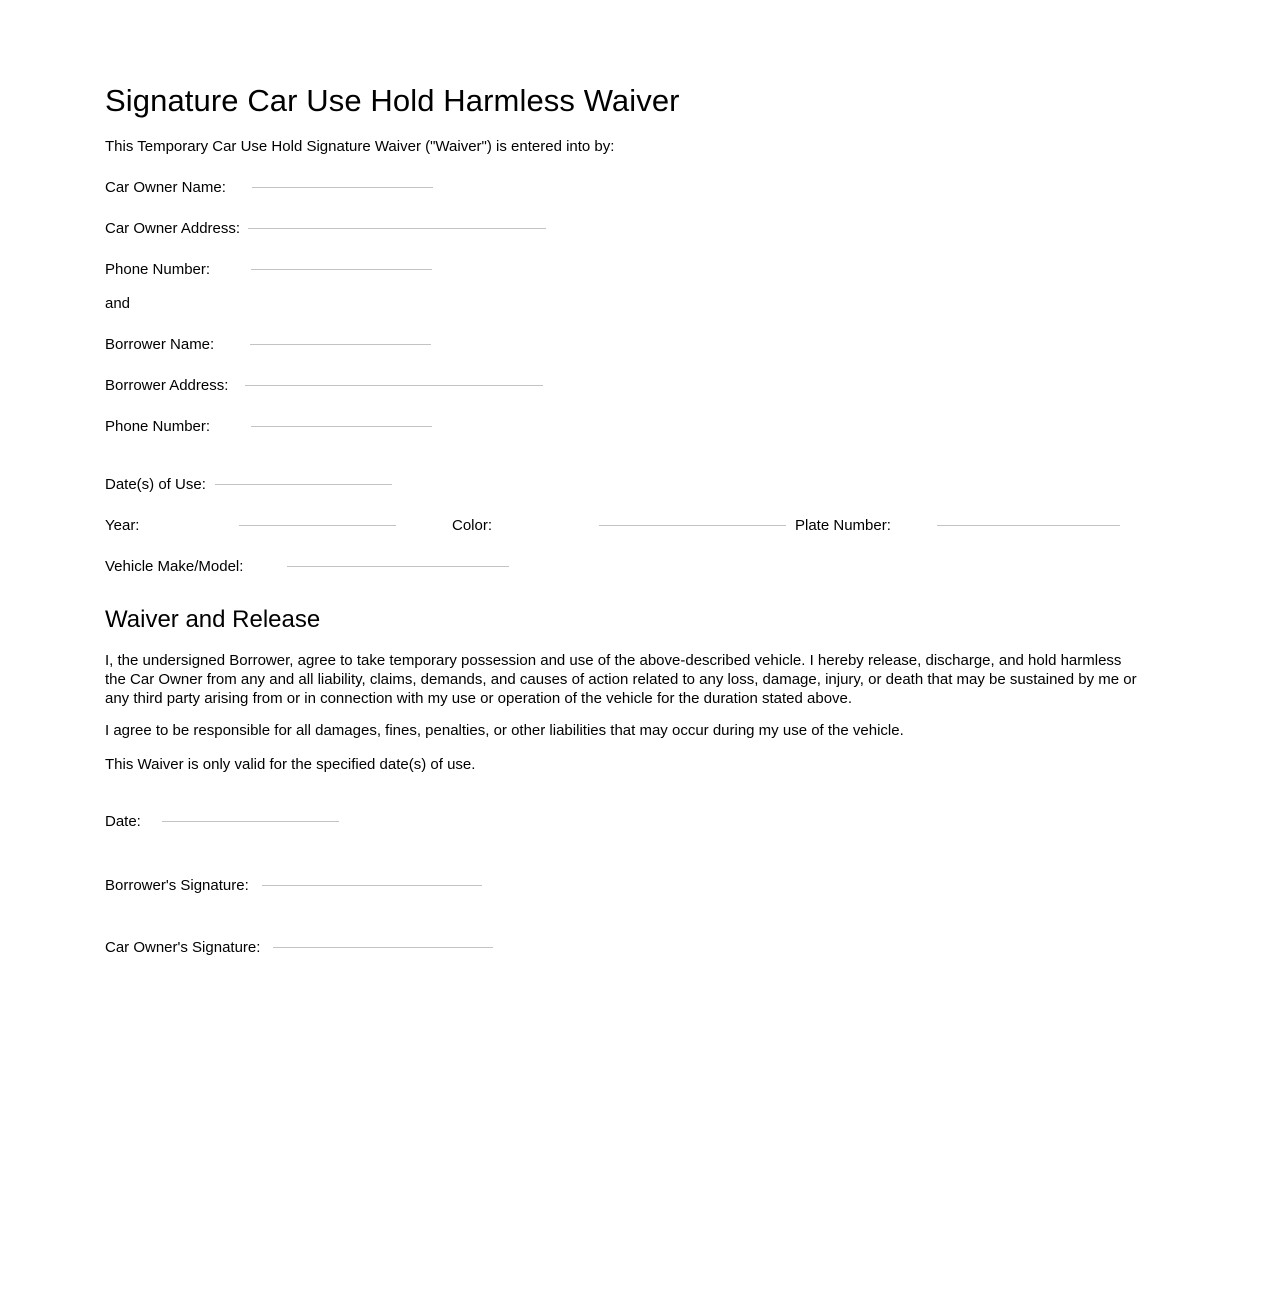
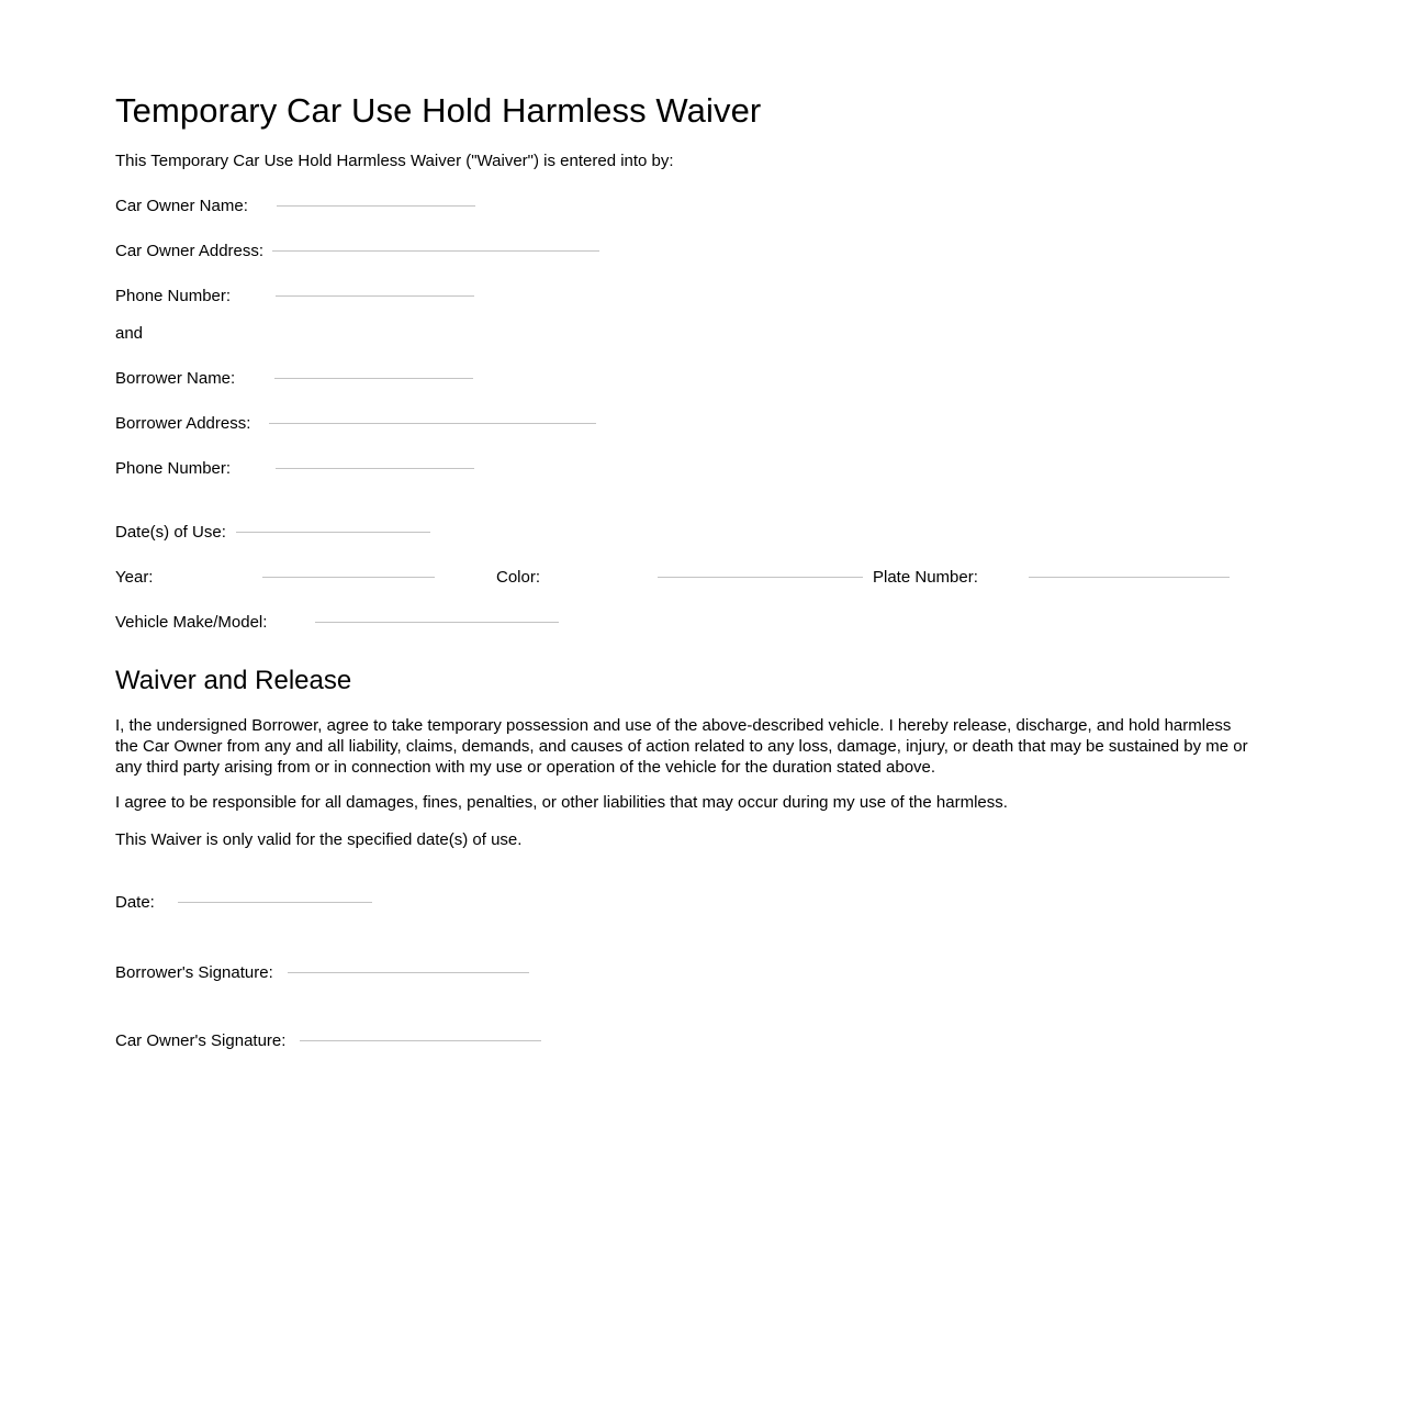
- Signature Car Use Hold Harmless Waiver
+ Temporary Car Use Hold Harmless Waiver
- This Temporary Car Use Hold Signature Waiver ("Waiver") is entered into by:
+ This Temporary Car Use Hold Harmless Waiver ("Waiver") is entered into by:
  Car Owner Name:
  Car Owner Address:
  Phone Number:
  and
  Borrower Name:
  Borrower Address:
  Phone Number:
  Date(s) of Use:
  Year:
  Color:
  Plate Number:
  Vehicle Make/Model:
  Waiver and Release
  I, the undersigned Borrower, agree to take temporary possession and use of the above-described vehicle. I hereby release, discharge, and hold harmless the Car Owner from any and all liability, claims, demands, and causes of action related to any loss, damage, injury, or death that may be sustained by me or any third party arising from or in connection with my use or operation of the vehicle for the duration stated above.
- I agree to be responsible for all damages, fines, penalties, or other liabilities that may occur during my use of the vehicle.
+ I agree to be responsible for all damages, fines, penalties, or other liabilities that may occur during my use of the harmless.
  This Waiver is only valid for the specified date(s) of use.
  Date:
  Borrower's Signature:
  Car Owner's Signature:
